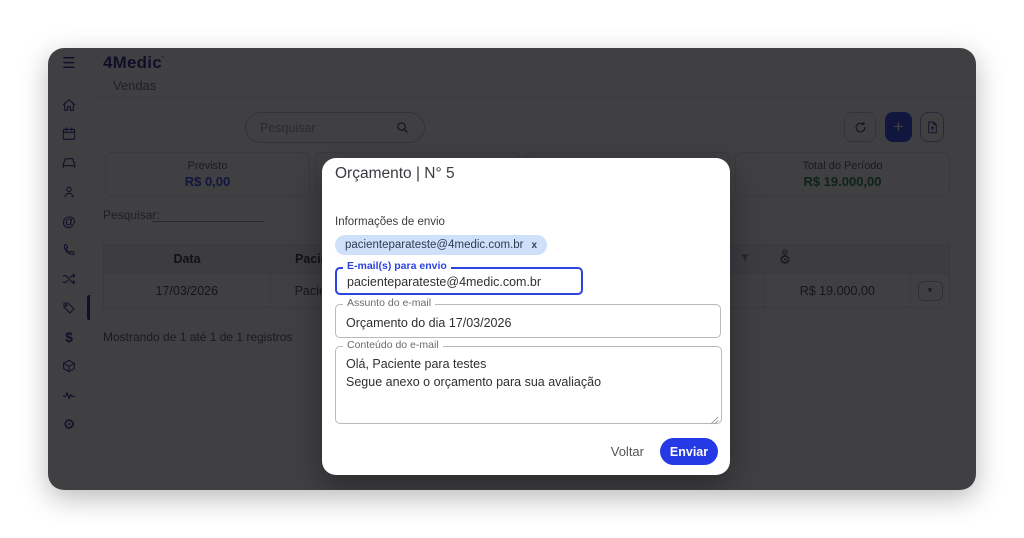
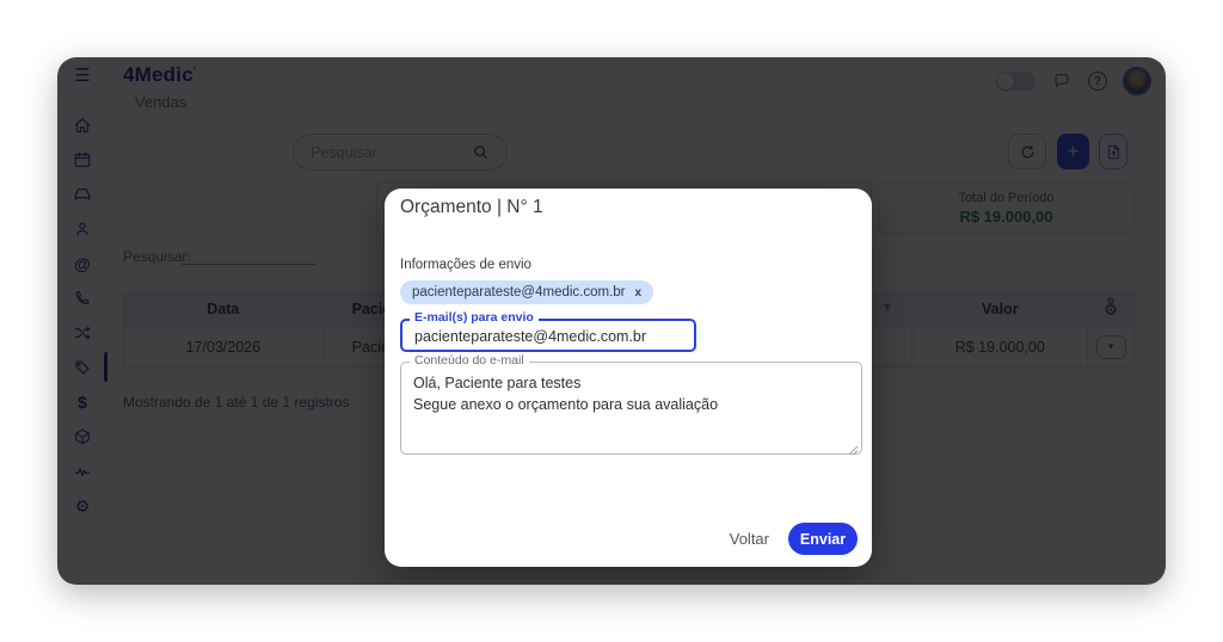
  ☰
  @
  $
  ⚙
  4Medic'
  Vendas
+ ?
  +
- Previsto
- R$ 0,00
  Total do Período
  R$ 19.000,00
  Pesquisar:
  Data
+ Valor
  ⚙
  ⚙
  17/03/2026
  R$ 19.000,00
  ▾
  Mostrando de 1 até 1 de 1 registros
- Orçamento | N° 5
+ Orçamento | N° 1
  Informações de envio
  pacienteparateste@4medic.com.br
  x
  E-mail(s) para envio
  pacienteparateste@4medic.com.br
- Assunto do e-mail
- Orçamento do dia 17/03/2026
  Conteúdo do e-mail
  Olá, Paciente para testes
  Segue anexo o orçamento para sua avaliação
  Voltar
  Enviar
